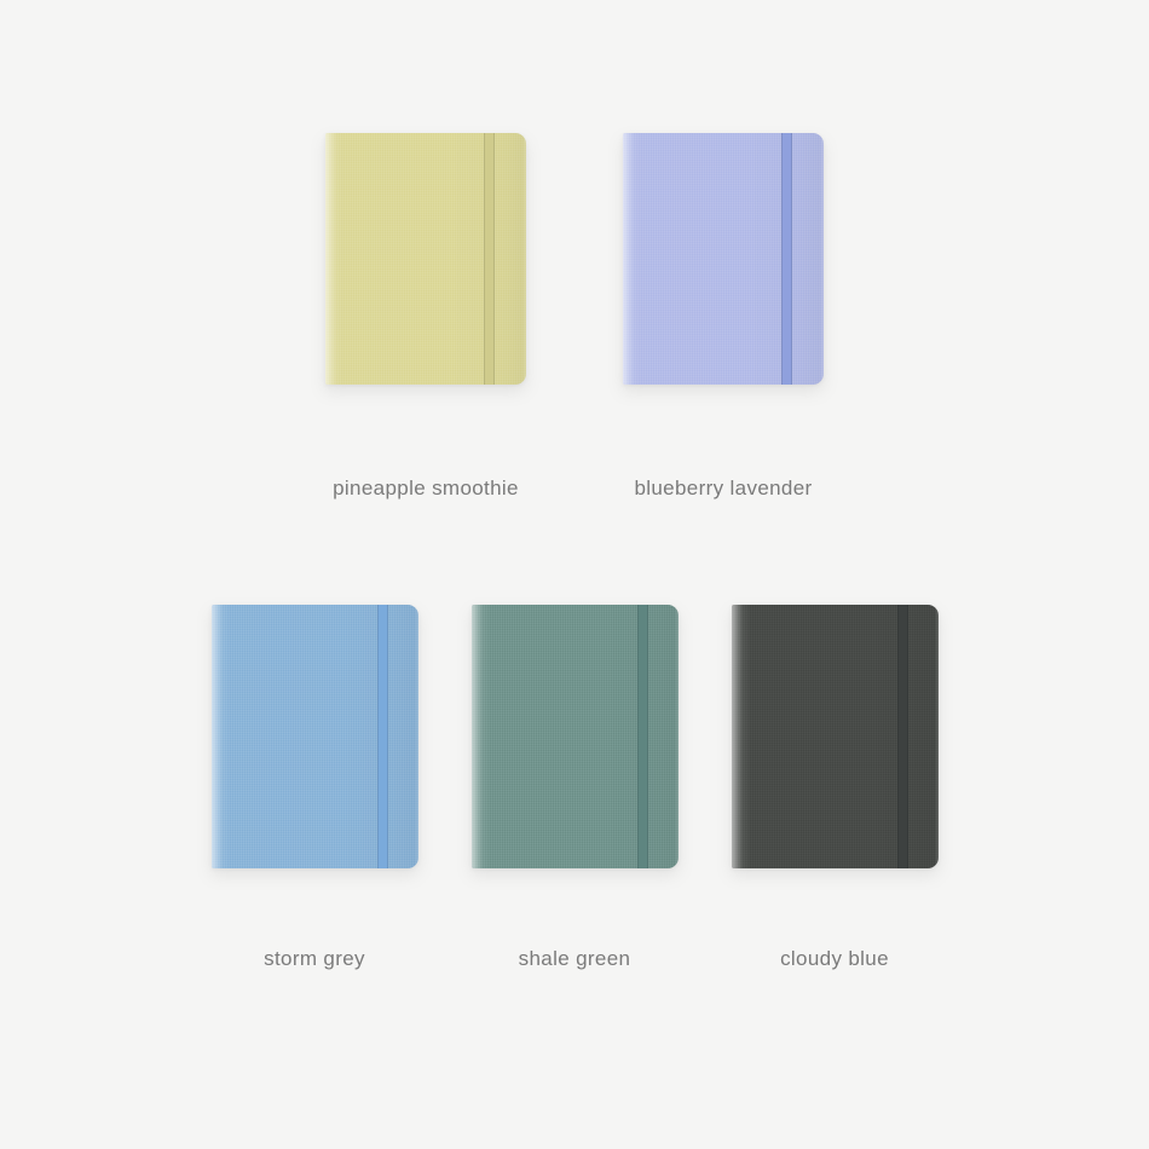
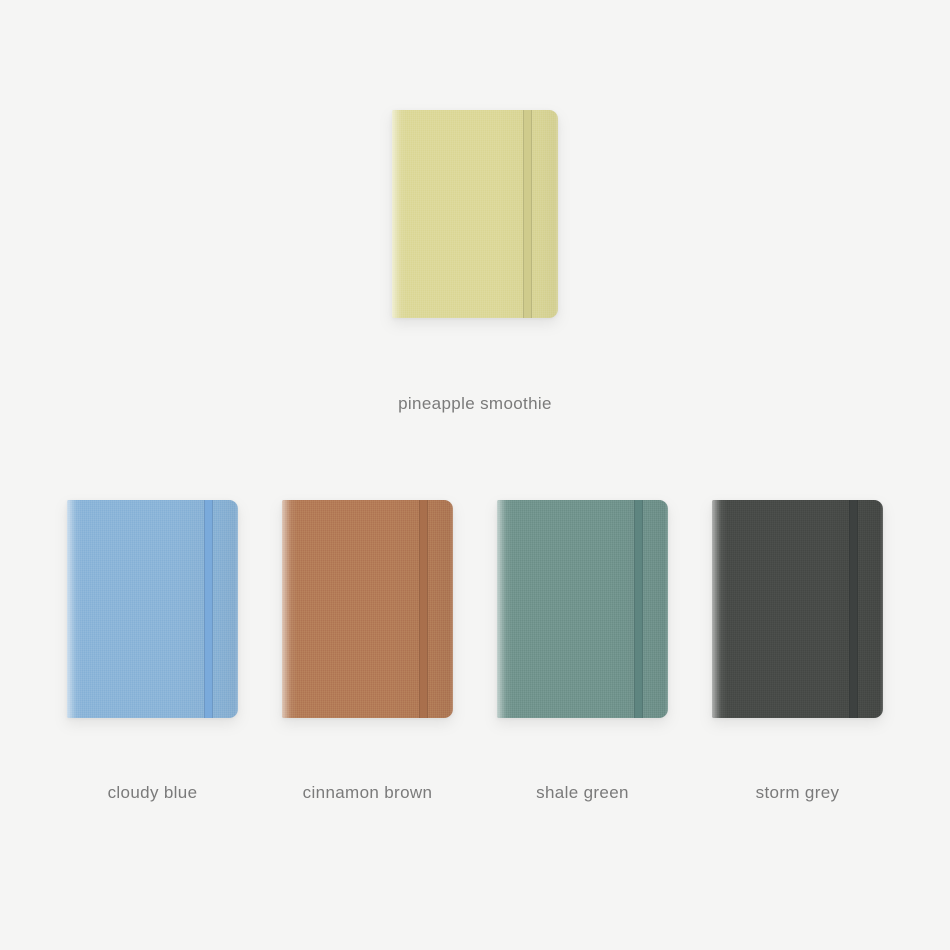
  pineapple smoothie
- blueberry lavender
- storm grey
+ cloudy blue
+ cinnamon brown
  shale green
- cloudy blue
+ storm grey
